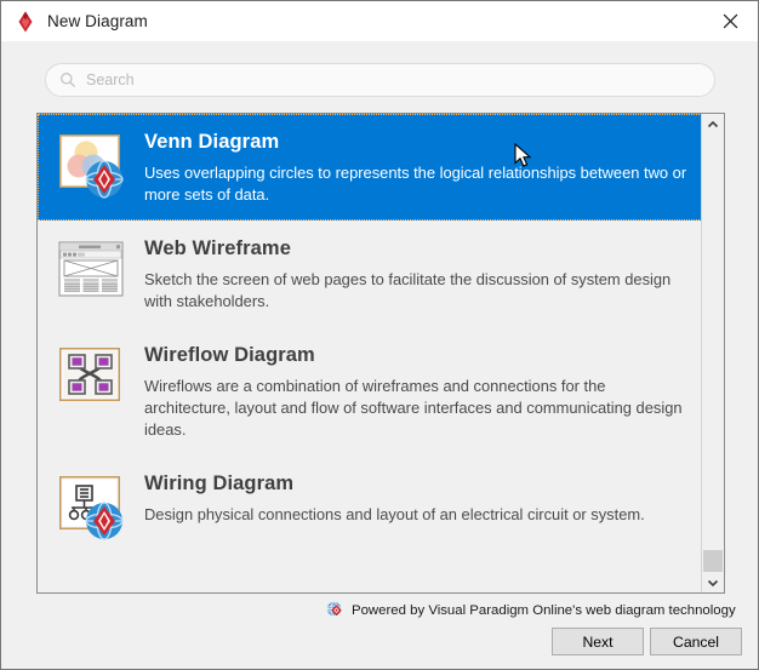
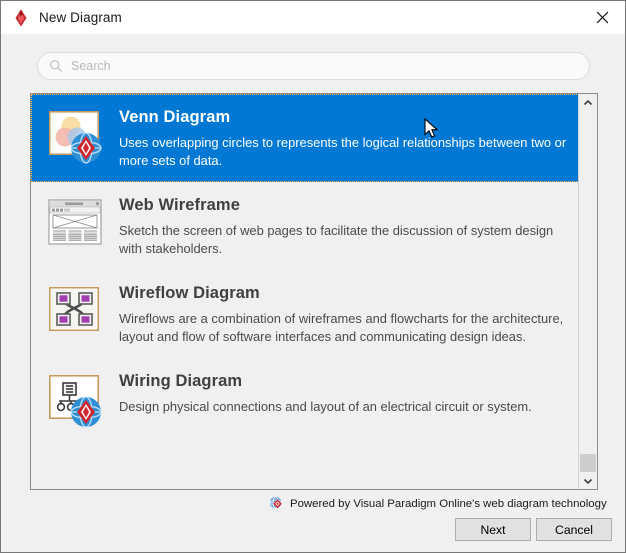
  New Diagram
  Search
  Venn Diagram
  Uses overlapping circles to represents the logical relationships between two or more sets of data.
  Web Wireframe
  Sketch the screen of web pages to facilitate the discussion of system design with stakeholders.
  Wireflow Diagram
- Wireflows are a combination of wireframes and connections for the architecture, layout and flow of software interfaces and communicating design ideas.
+ Wireflows are a combination of wireframes and flowcharts for the architecture, layout and flow of software interfaces and communicating design ideas.
  Wiring Diagram
  Design physical connections and layout of an electrical circuit or system.
  Powered by Visual Paradigm Online's web diagram technology
  Next
  Cancel
